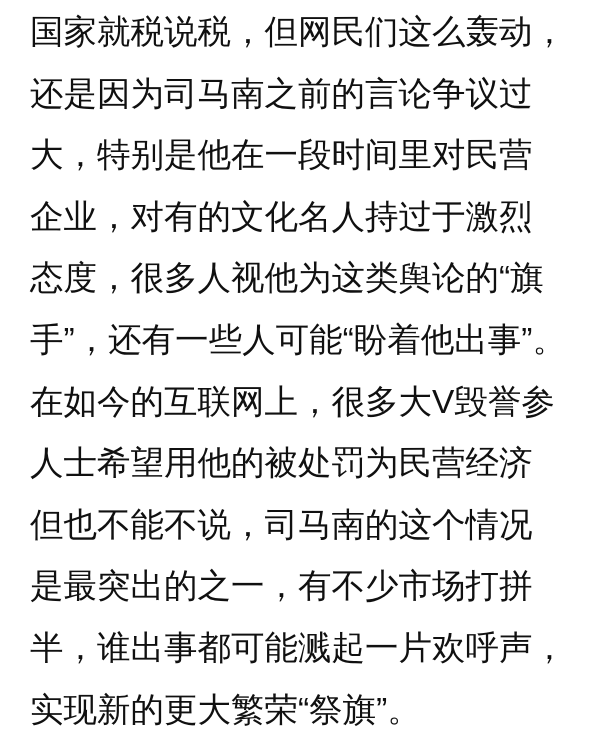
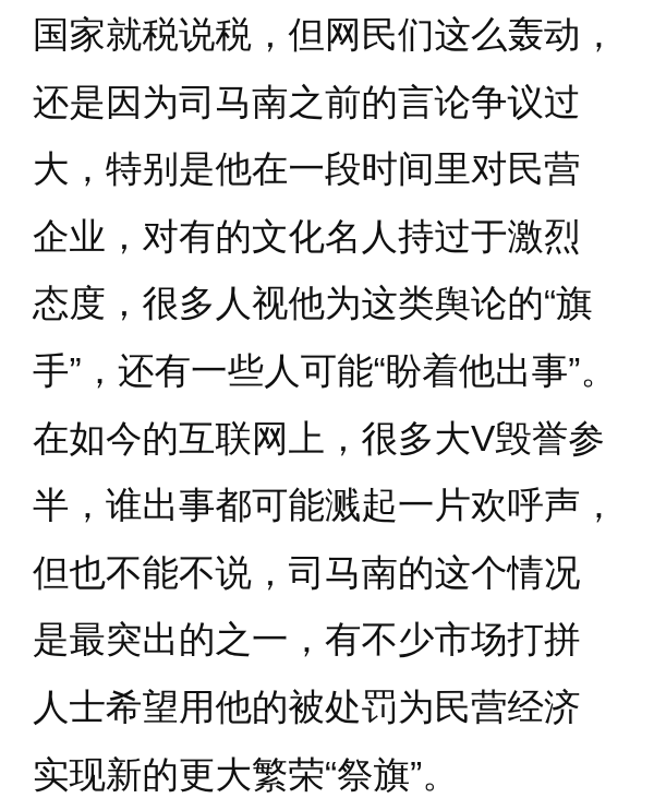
  国家就税说税，但网民们这么轰动，
  还是因为司马南之前的言论争议过
  大，特别是他在一段时间里对民营
  企业，对有的文化名人持过于激烈
  态度，很多人视他为这类舆论的“旗
  手”，还有一些人可能“盼着他出事”。
  在如今的互联网上，很多大V毁誉参
- 人士希望用他的被处罚为民营经济
+ 半，谁出事都可能溅起一片欢呼声，
  但也不能不说，司马南的这个情况
  是最突出的之一，有不少市场打拼
- 半，谁出事都可能溅起一片欢呼声，
+ 人士希望用他的被处罚为民营经济
  实现新的更大繁荣“祭旗”。
